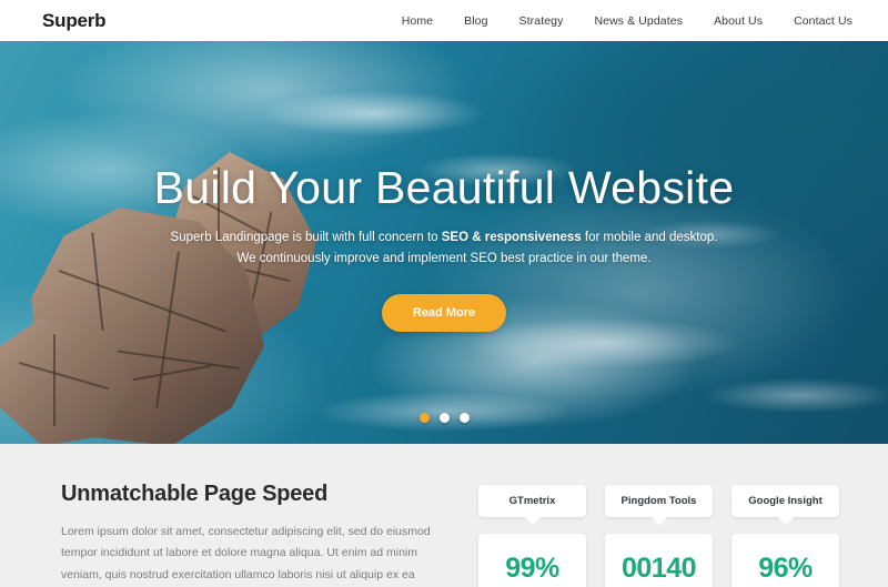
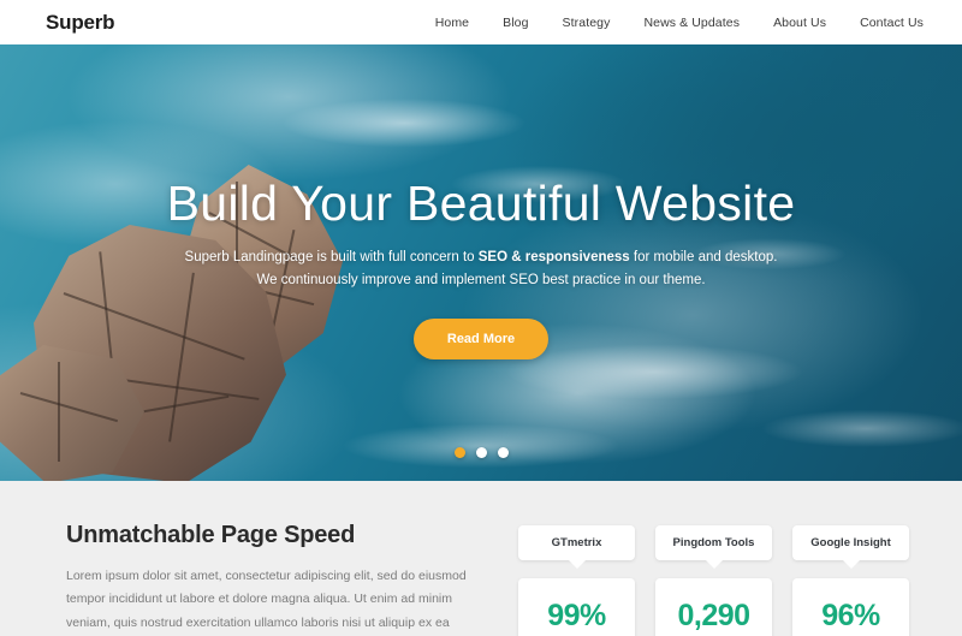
  Superb
  Home
  Blog
  Strategy
  News & Updates
  About Us
  Contact Us
  Build Your Beautiful Website
  Superb Landingpage is built with full concern to SEO & responsiveness for mobile and desktop.
  We continuously improve and implement SEO best practice in our theme.
  Read More
  Unmatchable Page Speed
  Lorem ipsum dolor sit amet, consectetur adipiscing elit, sed do eiusmod tempor incididunt ut labore et dolore magna aliqua. Ut enim ad minim veniam, quis nostrud exercitation ullamco laboris nisi ut aliquip ex ea
  GTmetrix
  99%
  Pingdom Tools
- 00140
+ 0,290
  Google Insight
  96%
